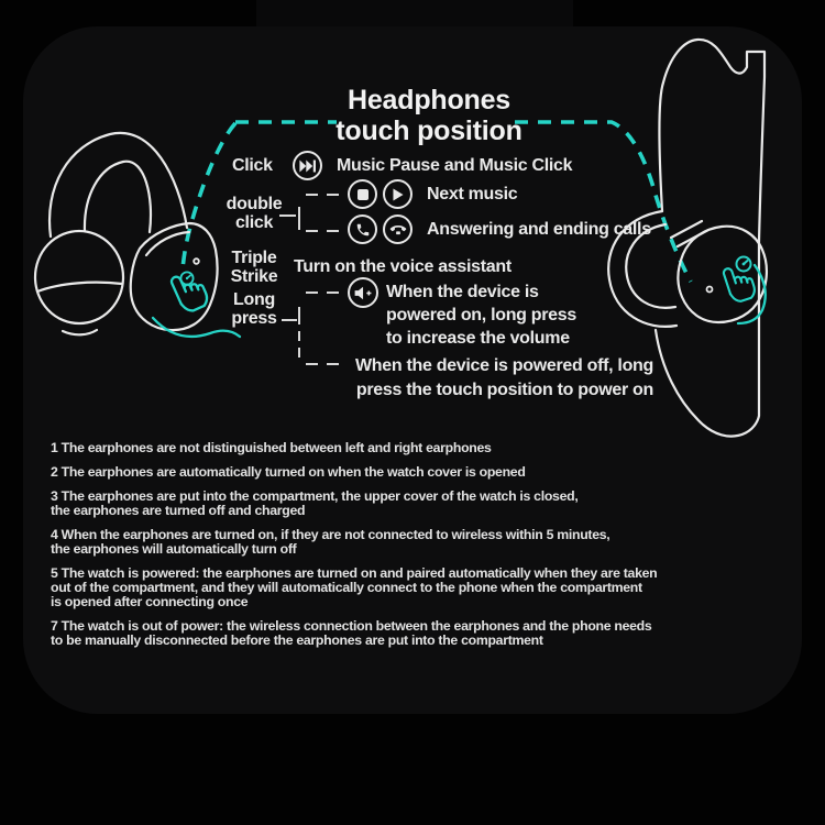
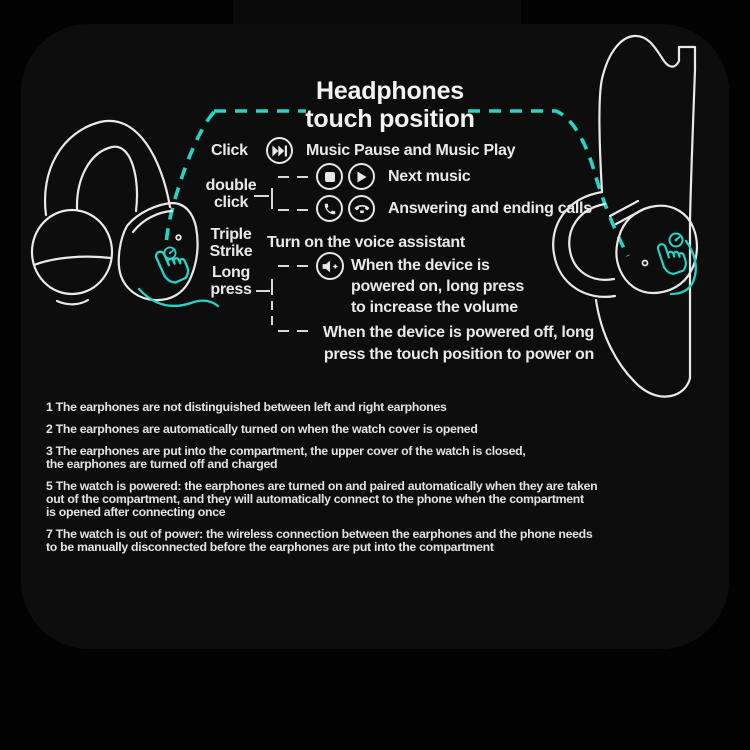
  Headphones
  touch position
  Click
- Music Pause and Music Click
+ Music Pause and Music Play
  Next music
  double
  click
  Answering and ending calls
  Triple
  Strike
  Turn on the voice assistant
  Long
  press
  When the device is
  powered on, long press
  to increase the volume
  When the device is powered off, long
  press the touch position to power on
  1 The earphones are not distinguished between left and right earphones
  2 The earphones are automatically turned on when the watch cover is opened
  3 The earphones are put into the compartment, the upper cover of the watch is closed,
  the earphones are turned off and charged
- 4 When the earphones are turned on, if they are not connected to wireless within 5 minutes,
- the earphones will automatically turn off
  5 The watch is powered: the earphones are turned on and paired automatically when they are taken
  out of the compartment, and they will automatically connect to the phone when the compartment
  is opened after connecting once
  7 The watch is out of power: the wireless connection between the earphones and the phone needs
  to be manually disconnected before the earphones are put into the compartment
